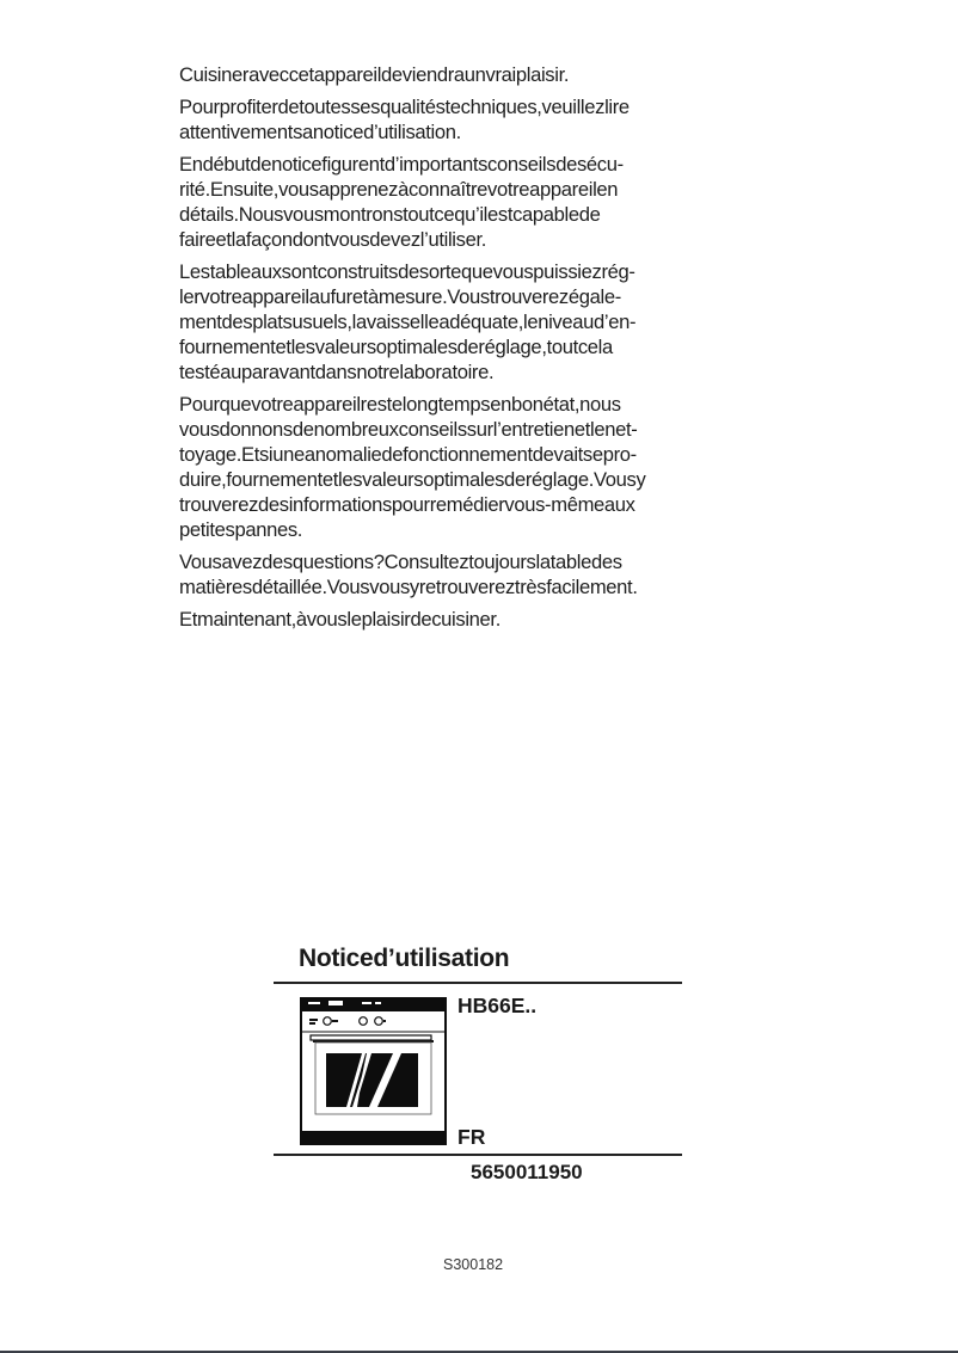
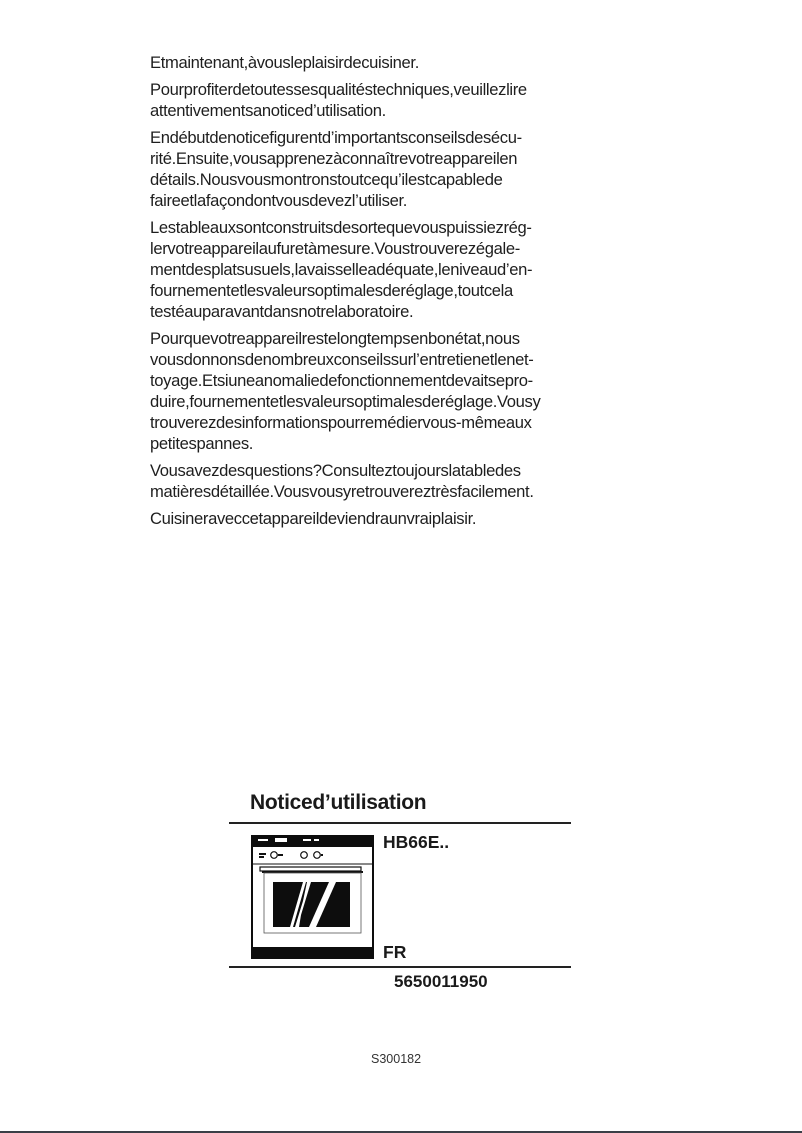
- Cuisineraveccetappareildeviendraunvraiplaisir.
+ Etmaintenant,àvousleplaisirdecuisiner.
  Pourprofiterdetoutessesqualitéstechniques,veuillezlire attentivementsanoticed’utilisation.
  Endébutdenoticefigurentd’importantsconseilsdesécu- rité.Ensuite,vousapprenezàconnaîtrevotreappareilen détails.Nousvousmontronstoutcequ’ilestcapablede faireetlafaçondontvousdevezl’utiliser.
  Lestableauxsontconstruitsdesortequevouspuissiezrég- lervotreappareilaufuretàmesure.Voustrouverezégale- mentdesplatsusuels,lavaisselleadéquate,leniveaud’en- fournementetlesvaleursoptimalesderéglage,toutcela testéauparavantdansnotrelaboratoire.
  Pourquevotreappareilrestelongtempsenbonétat,nous vousdonnonsdenombreuxconseilssurl’entretienetlenet- toyage.Etsiuneanomaliedefonctionnementdevaitsepro- duire,fournementetlesvaleursoptimalesderéglage.Vousy trouverezdesinformationspourremédiervous-mêmeaux petitespannes.
  Vousavezdesquestions?Consulteztoujourslatabledes matièresdétaillée.Vousvousyretrouvereztrèsfacilement.
- Etmaintenant,àvousleplaisirdecuisiner.
+ Cuisineraveccetappareildeviendraunvraiplaisir.
  Noticed’utilisation
  HB66E..
  FR
  5650011950
  S300182
